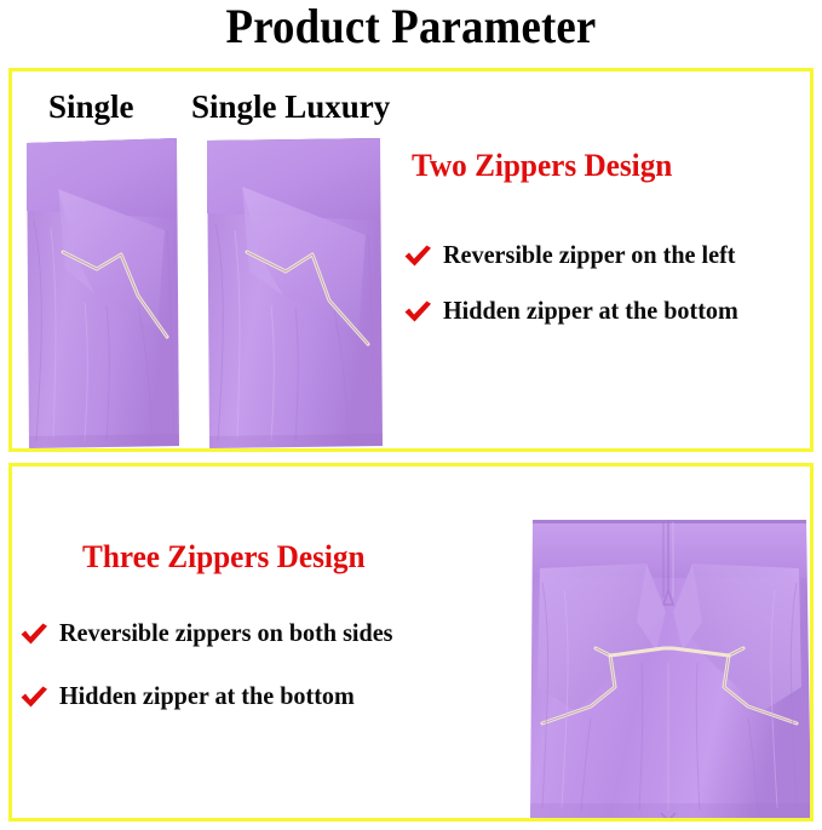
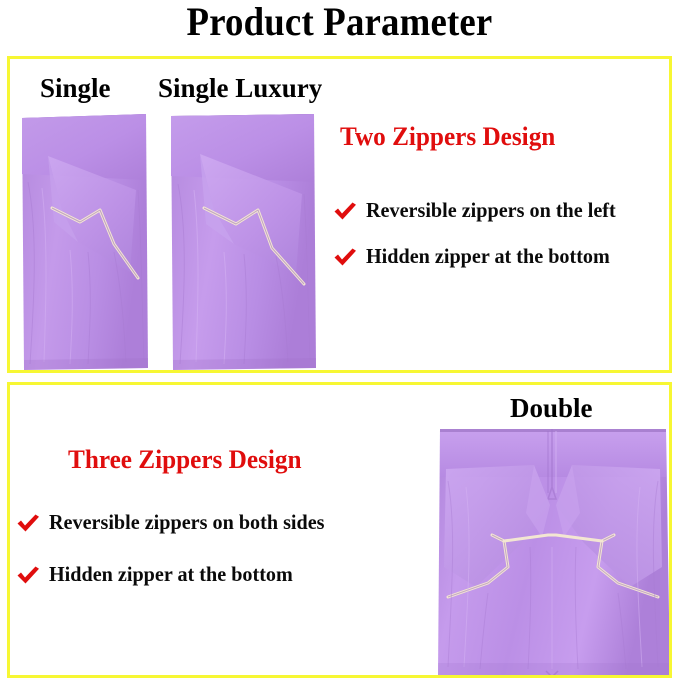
  Product Parameter
  Single
  Single Luxury
  Two Zippers Design
- Reversible zipper on the left
+ Reversible zippers on the left
  Hidden zipper at the bottom
  Three Zippers Design
  Reversible zippers on both sides
  Hidden zipper at the bottom
+ Double
